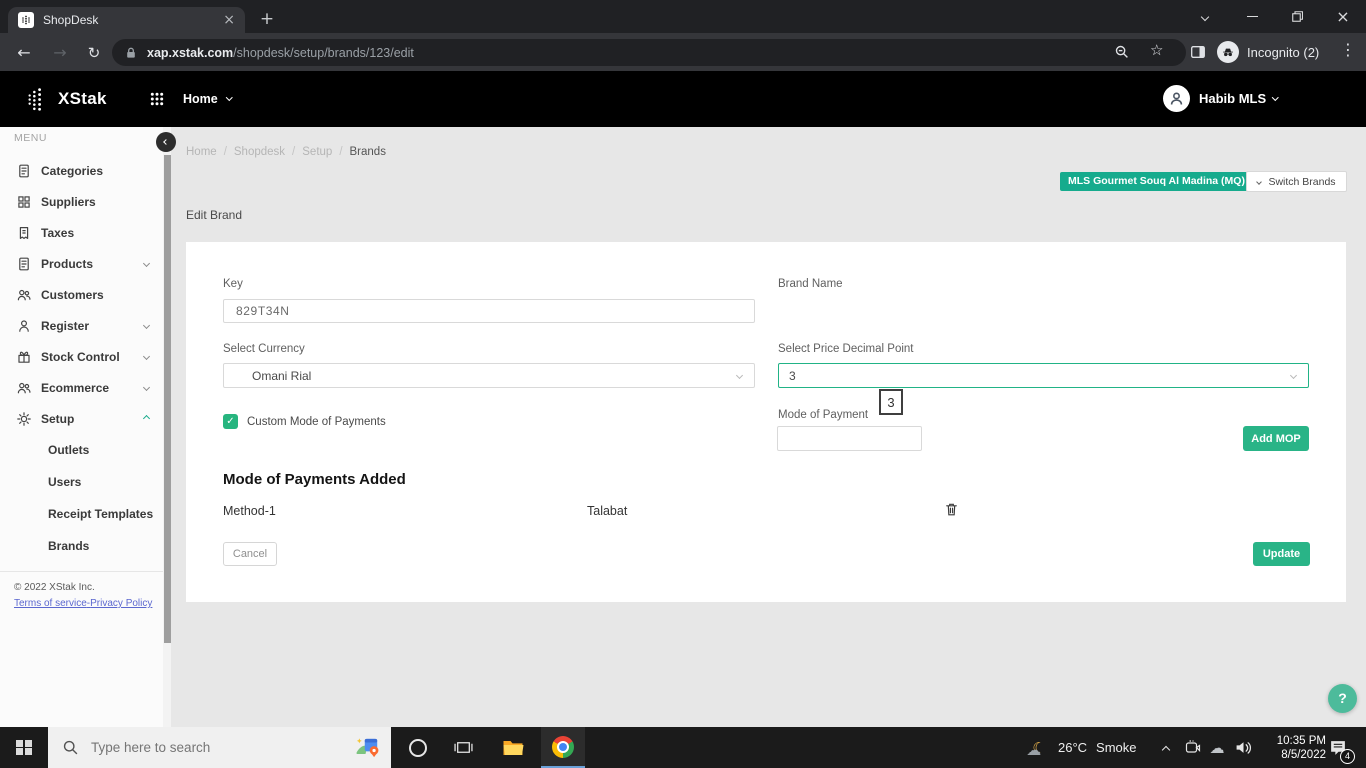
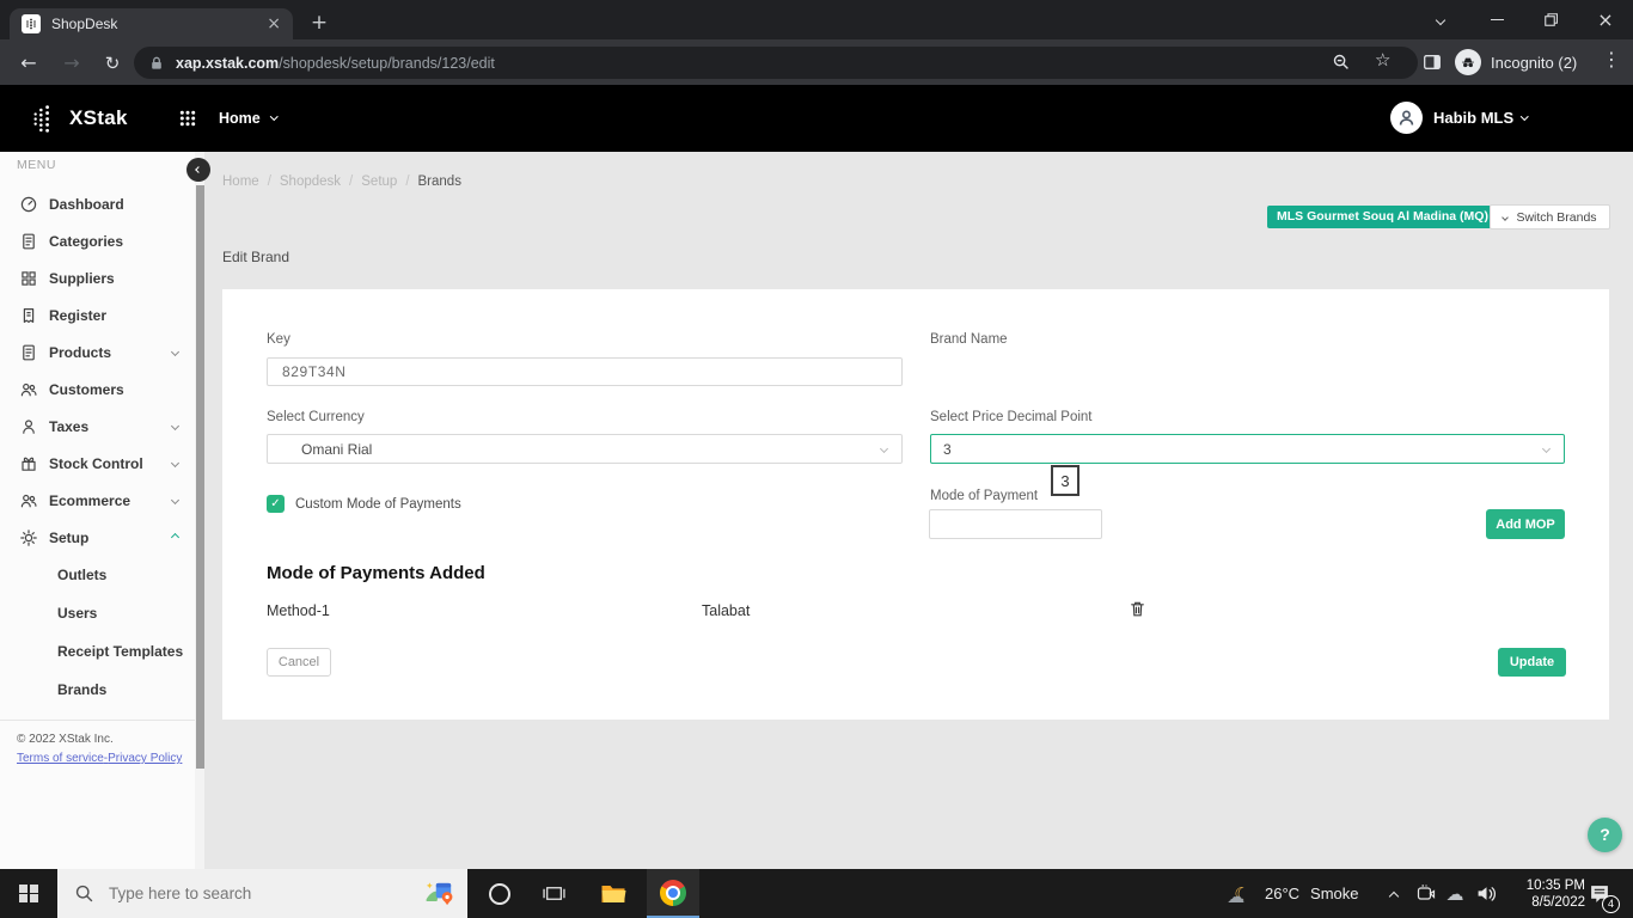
  ShopDesk
  ×
  +
  ×
  ←
  →
  ↻
  xap.xstak.com/shopdesk/setup/brands/123/edit
  ☆
  Incognito (2)
  ⋮
  XStak
  Home
  Habib MLS
  MENU
+ Dashboard
  Categories
  Suppliers
- Taxes
+ Register
  Products
  Customers
- Register
+ Taxes
  Stock Control
  Ecommerce
  Setup
  Outlets
  Users
  Receipt Templates
  Brands
  © 2022 XStak Inc.
  Terms of service Privacy Policy
  Home
  Shopdesk
  Setup
  Brands
  MLS Gourmet Souq Al Madina (MQ)
  Switch Brands
  Edit Brand
  Key
  829T34N
  Brand Name
  Select Currency
  Omani Rial
  Select Price Decimal Point
  3
  3
  ✓
  Custom Mode of Payments
  Mode of Payment
  Add MOP
  Mode of Payments Added
  Method-1
  Talabat
  Cancel
  Update
  ?
  Type here to search
  ☾
  ☁
  26°C
  Smoke
  ☁
  10:35 PM
  8/5/2022
  4
